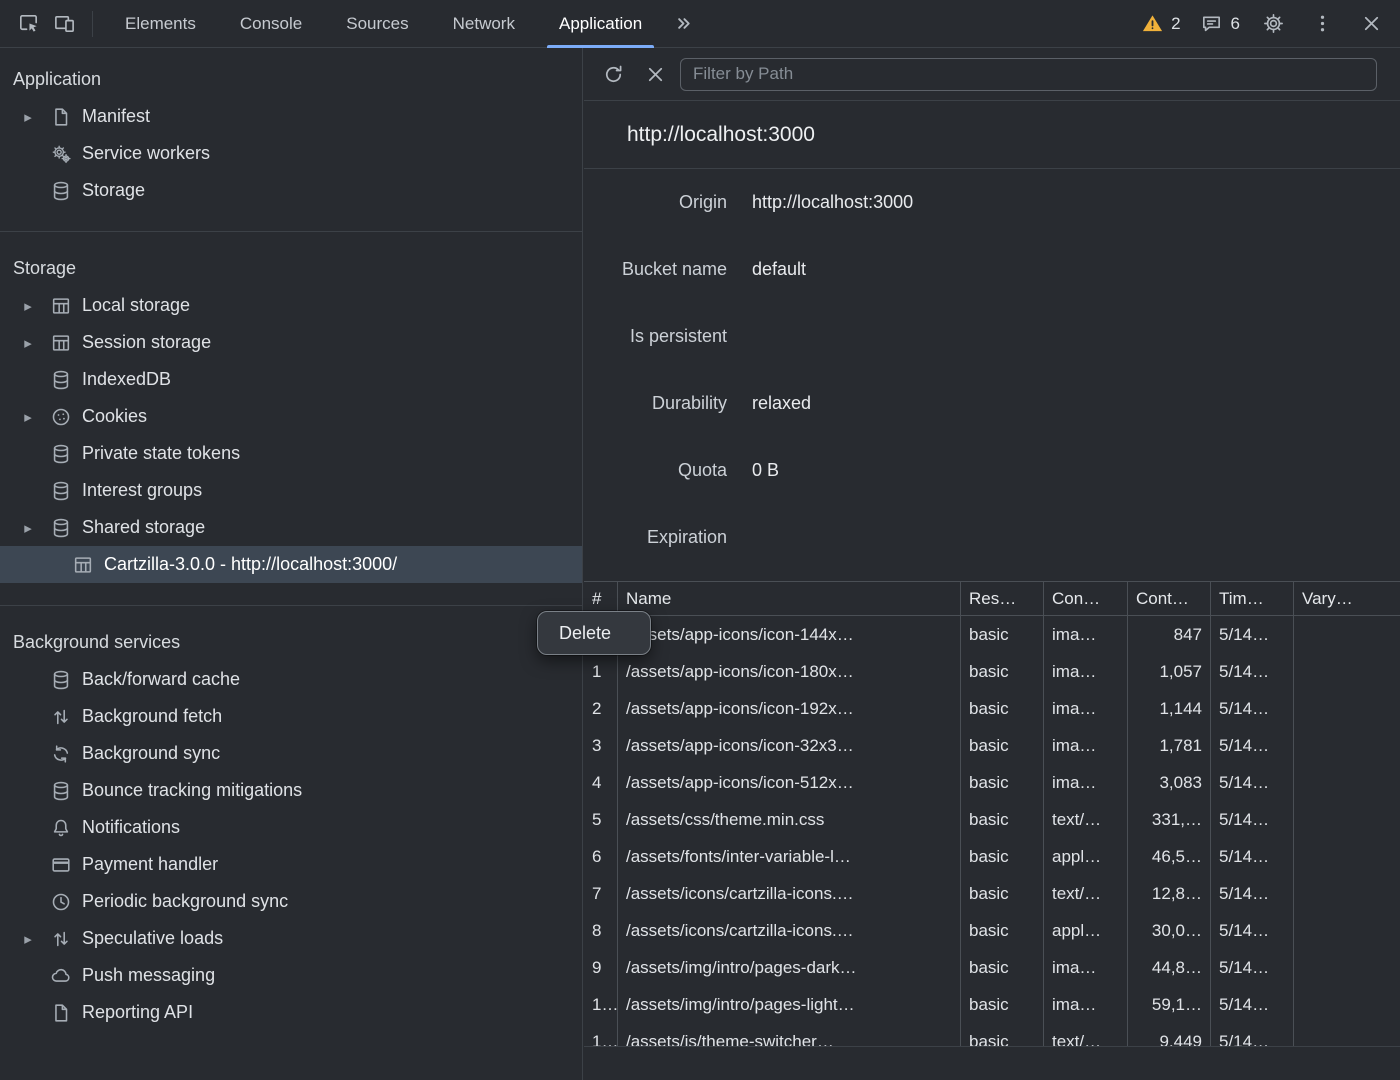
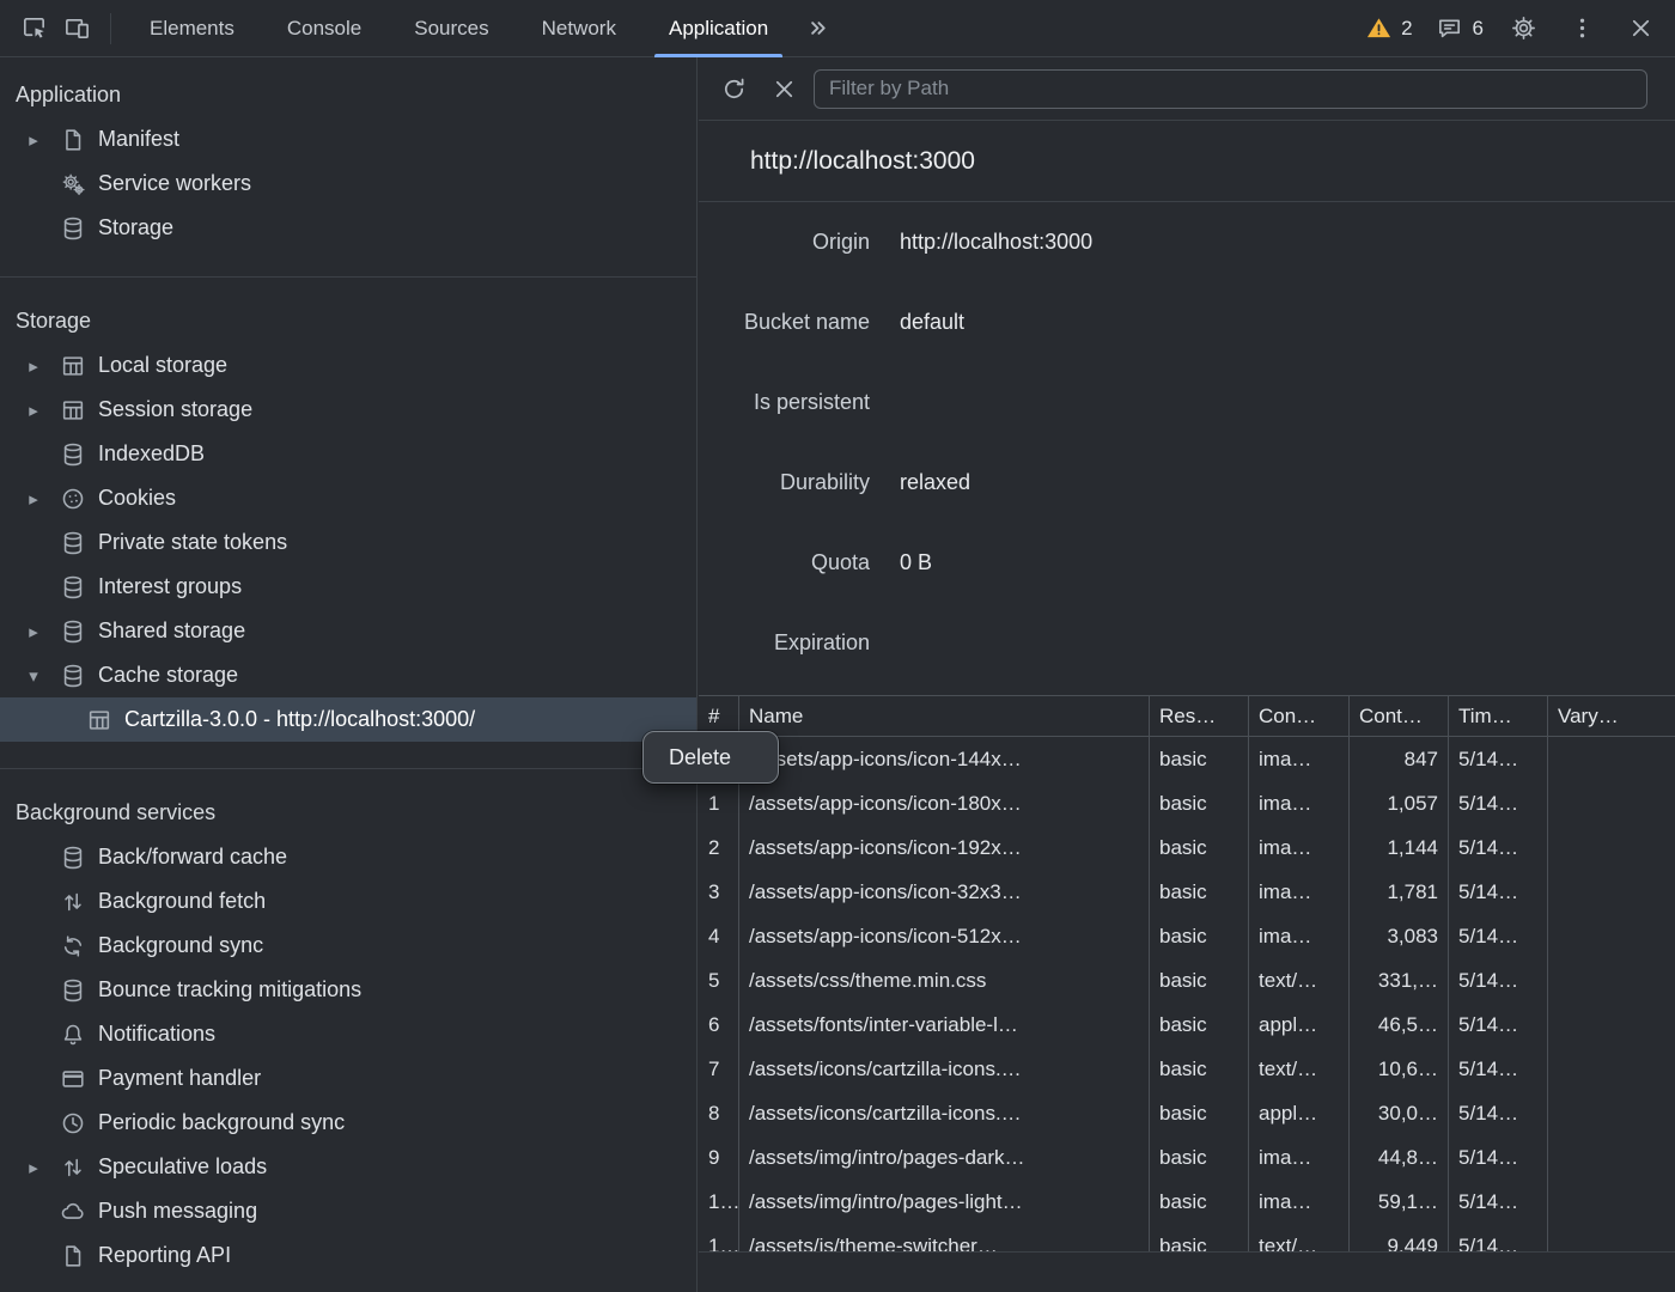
  Elements
  Console
  Sources
  Network
  Application
  2
  6
  Application
  ▸
  Manifest
  Service workers
  Storage
  Storage
  ▸
  Local storage
  ▸
  Session storage
  IndexedDB
  ▸
  Cookies
  Private state tokens
  Interest groups
  ▸
  Shared storage
+ ▾
+ Cache storage
  Cartzilla-3.0.0 - http://localhost:3000/
  Background services
  Back/forward cache
  Background fetch
  Background sync
  Bounce tracking mitigations
  Notifications
  Payment handler
  Periodic background sync
  ▸
  Speculative loads
  Push messaging
  Reporting API
  Filter by Path
  http://localhost:3000
  Origin
  http://localhost:3000
  Bucket name
  default
  Is persistent
  Durability
  relaxed
  Quota
  0 B
  Expiration
  #
  Name
  Res…
  Con…
  Cont…
  Tim…
  Vary…
  sets/app-icons/icon-144x…
  basic
  ima…
  847
  5/14…
  1
  /assets/app-icons/icon-180x…
  basic
  ima…
  1,057
  5/14…
  2
  /assets/app-icons/icon-192x…
  basic
  ima…
  1,144
  5/14…
  3
  /assets/app-icons/icon-32x3…
  basic
  ima…
  1,781
  5/14…
  4
  /assets/app-icons/icon-512x…
  basic
  ima…
  3,083
  5/14…
  5
  /assets/css/theme.min.css
  basic
  text/…
  331,…
  5/14…
  6
  /assets/fonts/inter-variable-l…
  basic
  appl…
  46,5…
  5/14…
  7
  /assets/icons/cartzilla-icons.…
  basic
  text/…
- 12,8…
+ 10,6…
  5/14…
  8
  /assets/icons/cartzilla-icons.…
  basic
  appl…
  30,0…
  5/14…
  9
  /assets/img/intro/pages-dark…
  basic
  ima…
  44,8…
  5/14…
  1…
  /assets/img/intro/pages-light…
  basic
  ima…
  59,1…
  5/14…
  1…
  /assets/js/theme-switcher…
  basic
  text/…
  9,449
  5/14…
  Delete
